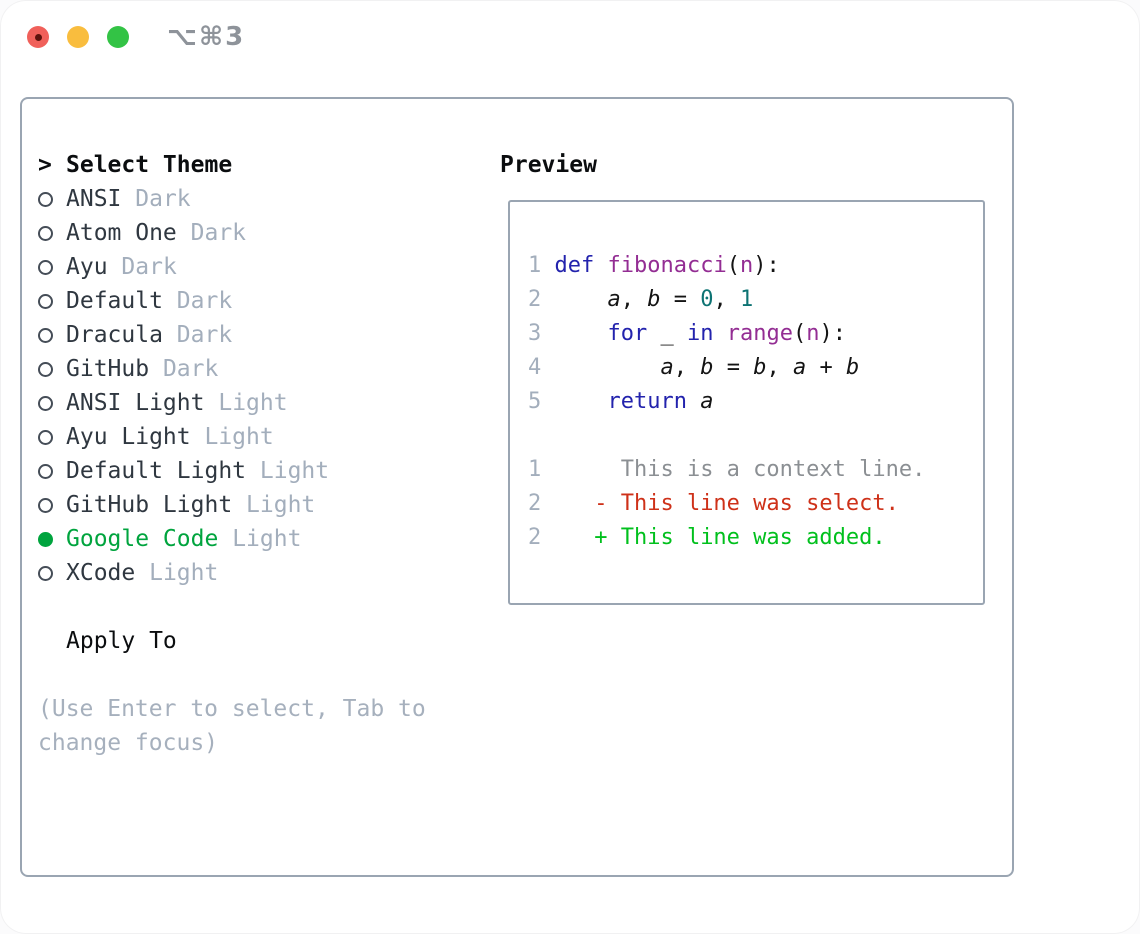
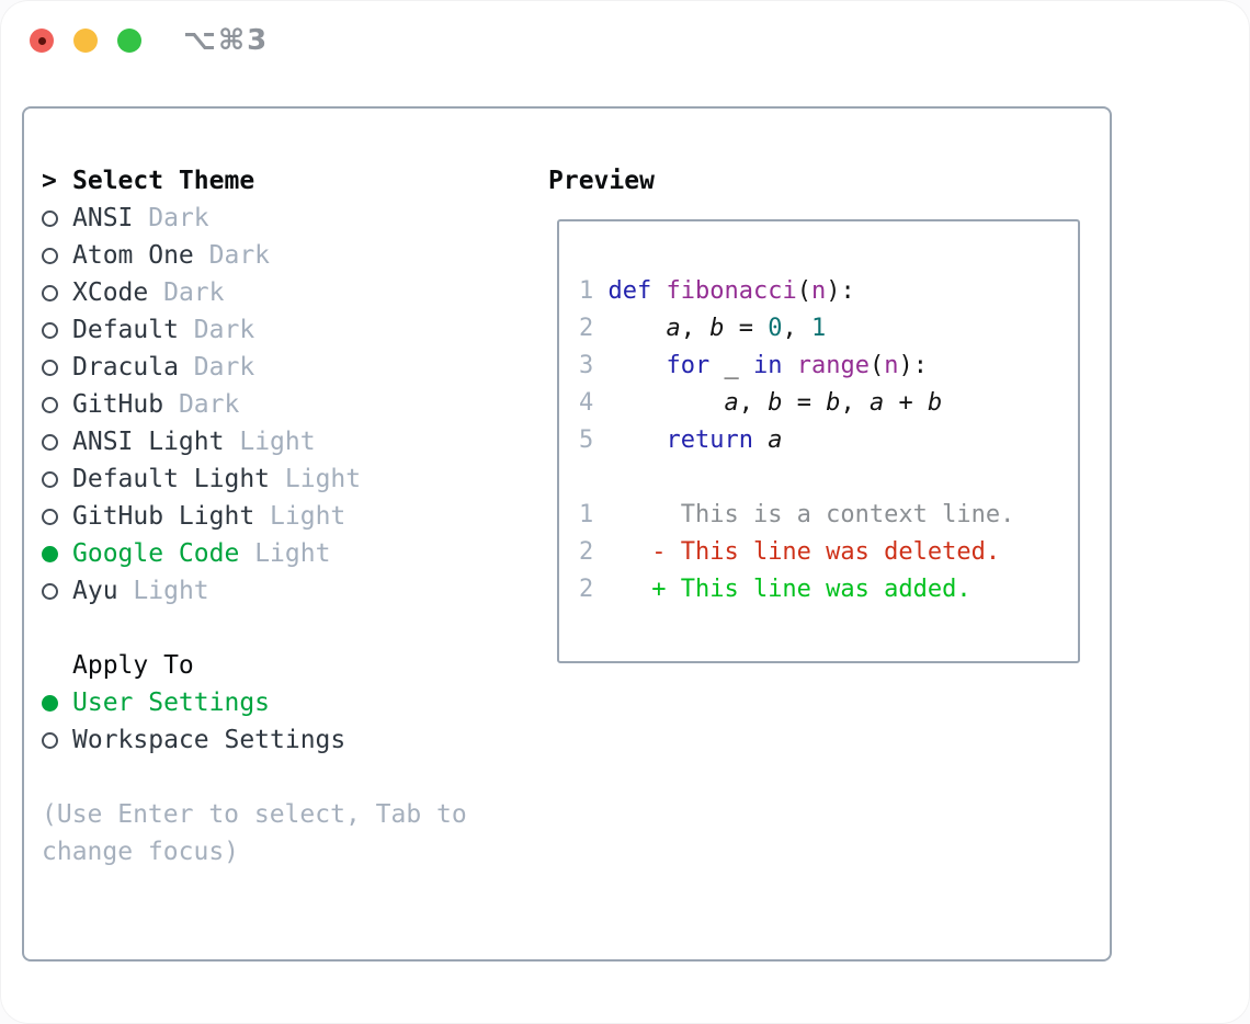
  ⌥⌘3
  >
  Select Theme
  ANSI Dark
  Atom One Dark
- Ayu Dark
+ XCode Dark
  Default Dark
  Dracula Dark
  GitHub Dark
  ANSI Light Light
- Ayu Light Light
  Default Light Light
  GitHub Light Light
  Google Code Light
- XCode Light
+ Ayu Light
  Apply To
+ User Settings
+ Workspace Settings
  (Use Enter to select, Tab to change focus)
  Preview
  1 def fibonacci(n):
  2 a, b = 0, 1
  3 for _ in range(n):
  4 a, b = b, a + b
  5 return a
  1 This is a context line.
- 2 - This line was select.
+ 2 - This line was deleted.
  2 + This line was added.
